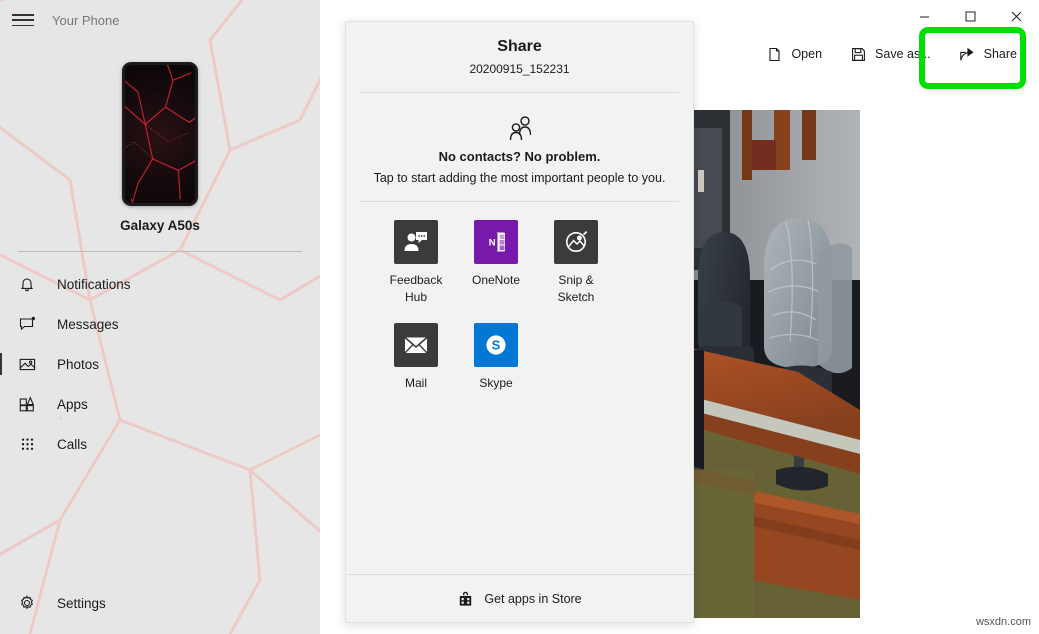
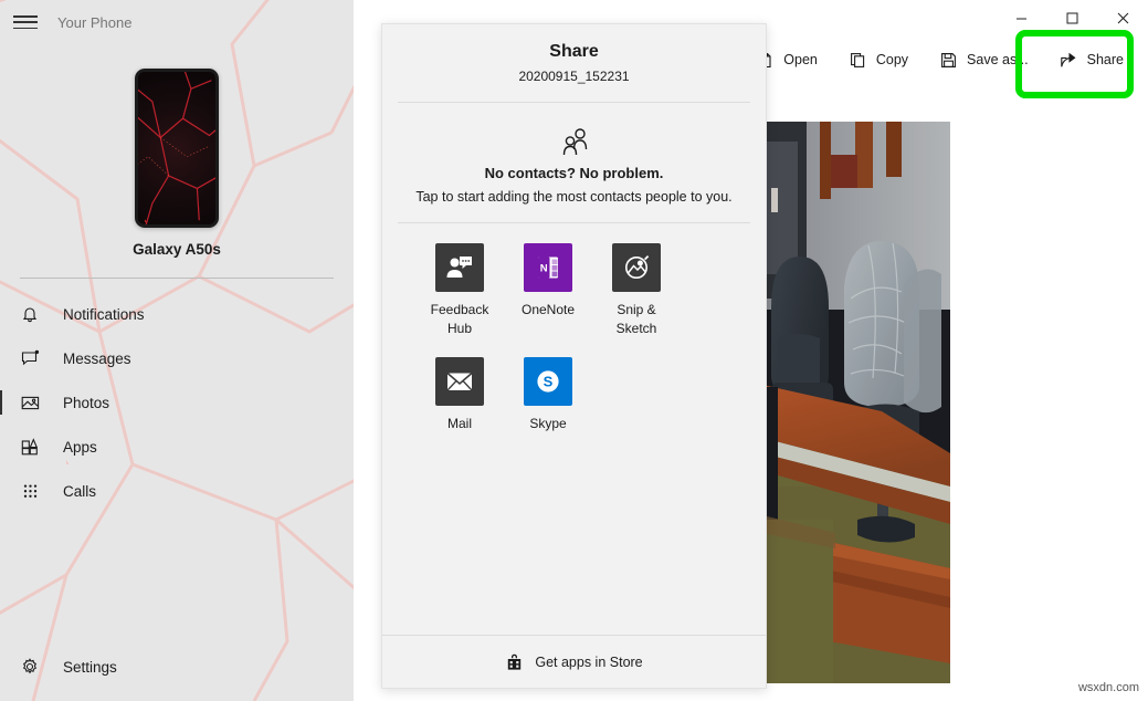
  Your Phone
  Galaxy A50s
  Notifications
  Messages
  Photos
  Apps
  Calls
  Settings
  Open
+ Copy
  Save as...
  Share
  wsxdn.com
  Share
  20200915_152231
  No contacts? No problem.
- Tap to start adding the most important people to you.
+ Tap to start adding the most contacts people to you.
  Feedback Hub
  N
  OneNote
  Snip & Sketch
  Mail
  S
  Skype
  Get apps in Store
